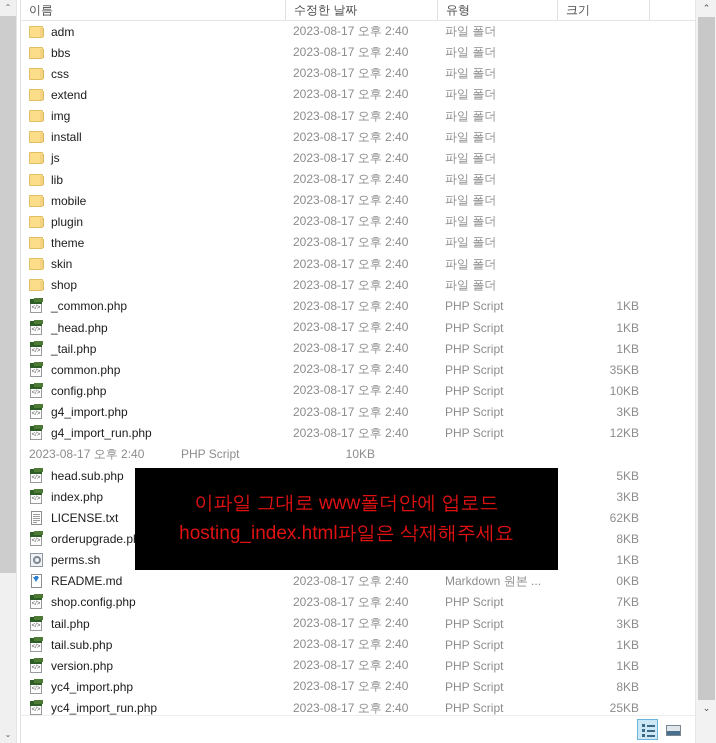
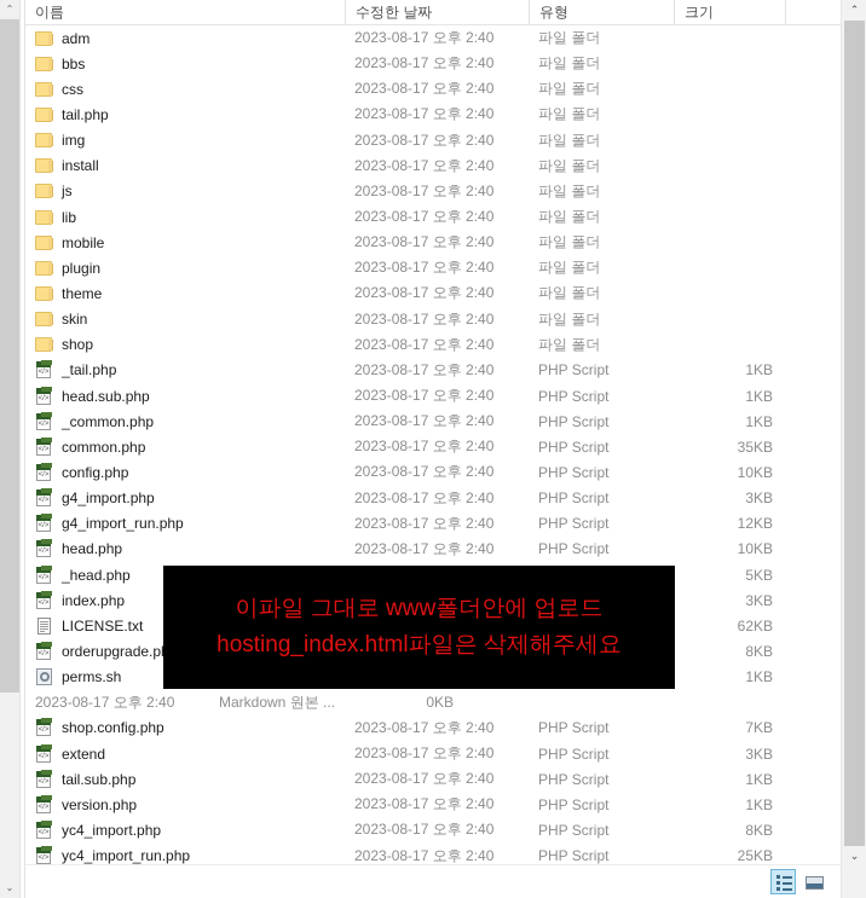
  ⌃
  ⌄
  이름
  수정한 날짜
  유형
  크기
  adm
  2023-08-17 오후 2:40
  파일 폴더
  bbs
  2023-08-17 오후 2:40
  파일 폴더
  css
  2023-08-17 오후 2:40
  파일 폴더
- extend
+ tail.php
  2023-08-17 오후 2:40
  파일 폴더
  img
  2023-08-17 오후 2:40
  파일 폴더
  install
  2023-08-17 오후 2:40
  파일 폴더
  js
  2023-08-17 오후 2:40
  파일 폴더
  lib
  2023-08-17 오후 2:40
  파일 폴더
  mobile
  2023-08-17 오후 2:40
  파일 폴더
  plugin
  2023-08-17 오후 2:40
  파일 폴더
  theme
  2023-08-17 오후 2:40
  파일 폴더
  skin
  2023-08-17 오후 2:40
  파일 폴더
  shop
  2023-08-17 오후 2:40
  파일 폴더
- _common.php
+ _tail.php
  2023-08-17 오후 2:40
  PHP Script
  1KB
- _head.php
+ head.sub.php
  2023-08-17 오후 2:40
  PHP Script
  1KB
- _tail.php
+ _common.php
  2023-08-17 오후 2:40
  PHP Script
  1KB
  common.php
  2023-08-17 오후 2:40
  PHP Script
  35KB
  config.php
  2023-08-17 오후 2:40
  PHP Script
  10KB
  g4_import.php
  2023-08-17 오후 2:40
  PHP Script
  3KB
  g4_import_run.php
  2023-08-17 오후 2:40
  PHP Script
  12KB
+ head.php
  2023-08-17 오후 2:40
  PHP Script
  10KB
- head.sub.php
+ _head.php
  5KB
  index.php
  3KB
  LICENSE.txt
  62KB
  orderupgrade.p
  8KB
  perms.sh
  1KB
- README.md
  2023-08-17 오후 2:40
  Markdown 원본 ...
  0KB
  shop.config.php
  2023-08-17 오후 2:40
  PHP Script
  7KB
- tail.php
+ extend
  2023-08-17 오후 2:40
  PHP Script
  3KB
  tail.sub.php
  2023-08-17 오후 2:40
  PHP Script
  1KB
  version.php
  2023-08-17 오후 2:40
  PHP Script
  1KB
  yc4_import.php
  2023-08-17 오후 2:40
  PHP Script
  8KB
  yc4_import_run.php
  2023-08-17 오후 2:40
  PHP Script
  25KB
  이파일 그대로 www폴더안에 업로드
  hosting_index.html파일은 삭제해주세요
  ⌃
  ⌄
